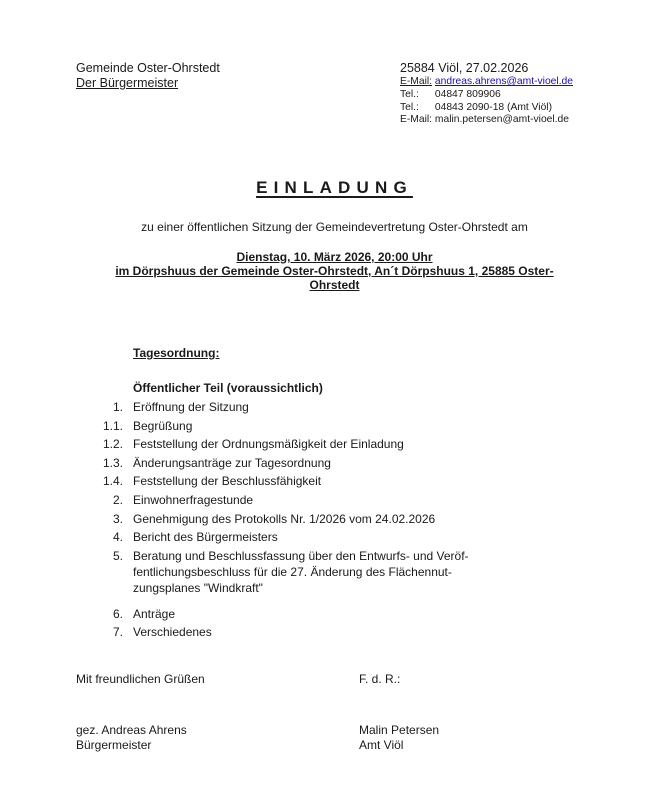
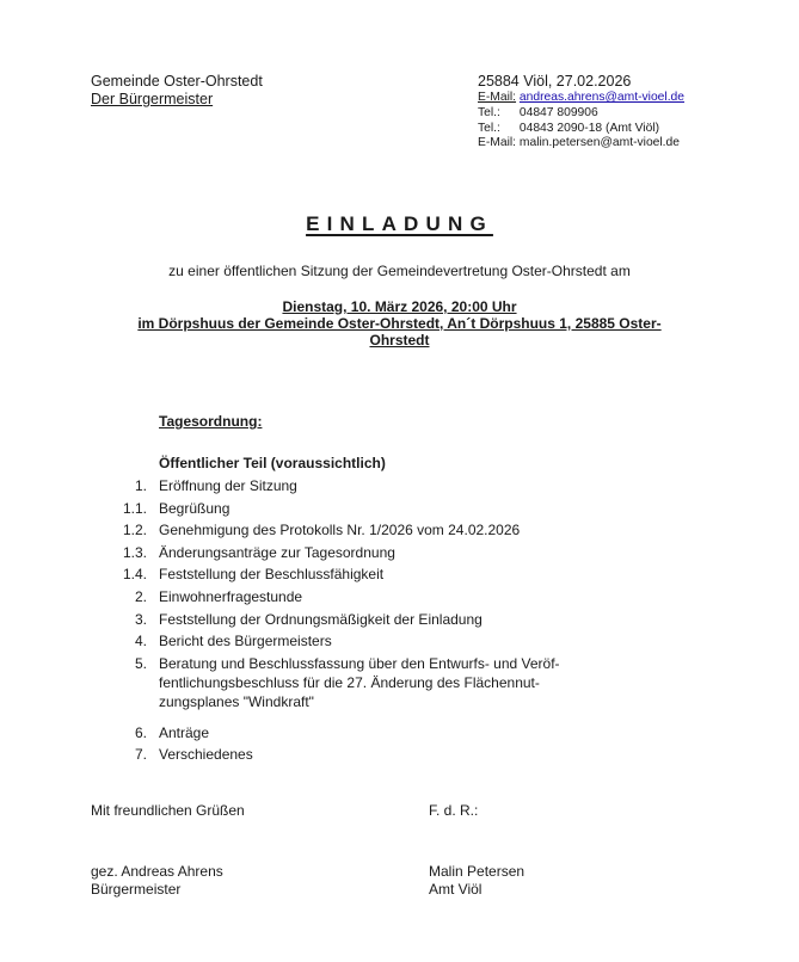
  Gemeinde Oster-Ohrstedt
  Der Bürgermeister
  25884 Viöl, 27.02.2026
  E-Mail: andreas.ahrens@amt-vioel.de
  Tel.: 04847 809906
  Tel.: 04843 2090-18 (Amt Viöl)
  E-Mail: malin.petersen@amt-vioel.de
  EINLADUNG
  zu einer öffentlichen Sitzung der Gemeindevertretung Oster-Ohrstedt am
  Dienstag, 10. März 2026, 20:00 Uhr
  im Dörpshuus der Gemeinde Oster-Ohrstedt, An´t Dörpshuus 1, 25885 Oster-
  Ohrstedt
  Tagesordnung:
  Öffentlicher Teil (voraussichtlich)
  1.
  Eröffnung der Sitzung
  1.1.
  Begrüßung
  1.2.
- Feststellung der Ordnungsmäßigkeit der Einladung
+ Genehmigung des Protokolls Nr. 1/2026 vom 24.02.2026
  1.3.
  Änderungsanträge zur Tagesordnung
  1.4.
  Feststellung der Beschlussfähigkeit
  2.
  Einwohnerfragestunde
  3.
- Genehmigung des Protokolls Nr. 1/2026 vom 24.02.2026
+ Feststellung der Ordnungsmäßigkeit der Einladung
  4.
  Bericht des Bürgermeisters
  5.
  Beratung und Beschlussfassung über den Entwurfs- und Veröf-
  fentlichungsbeschluss für die 27. Änderung des Flächennut-
  zungsplanes "Windkraft"
  6.
  Anträge
  7.
  Verschiedenes
  Mit freundlichen Grüßen
  F. d. R.:
  gez. Andreas Ahrens
  Bürgermeister
  Malin Petersen
  Amt Viöl
